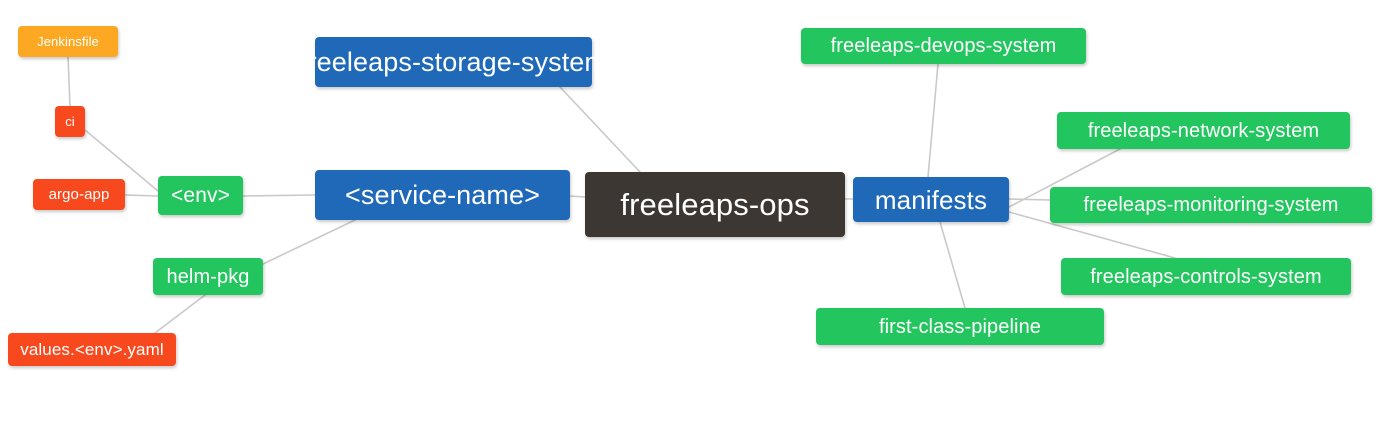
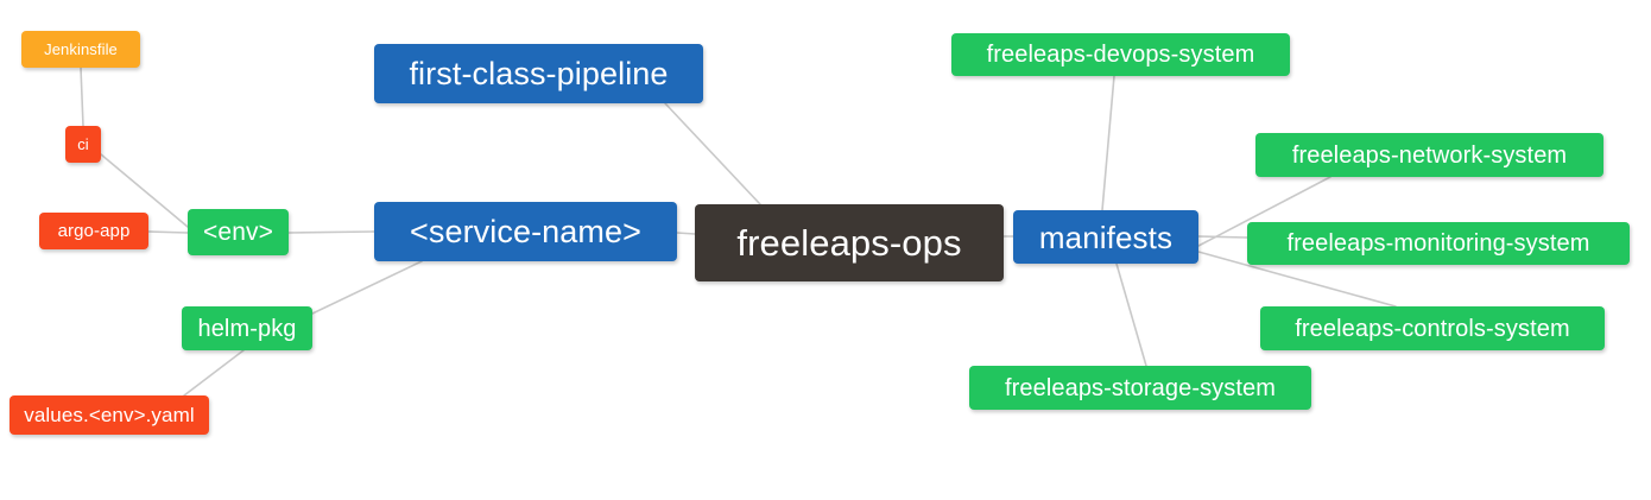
  Jenkinsfile
  ci
  argo-app
  <env>
  helm-pkg
  values.<env>.yaml
- freeleaps-storage-system
+ first-class-pipeline
  <service-name>
  freeleaps-ops
  manifests
  freeleaps-devops-system
  freeleaps-network-system
  freeleaps-monitoring-system
  freeleaps-controls-system
- first-class-pipeline
+ freeleaps-storage-system
